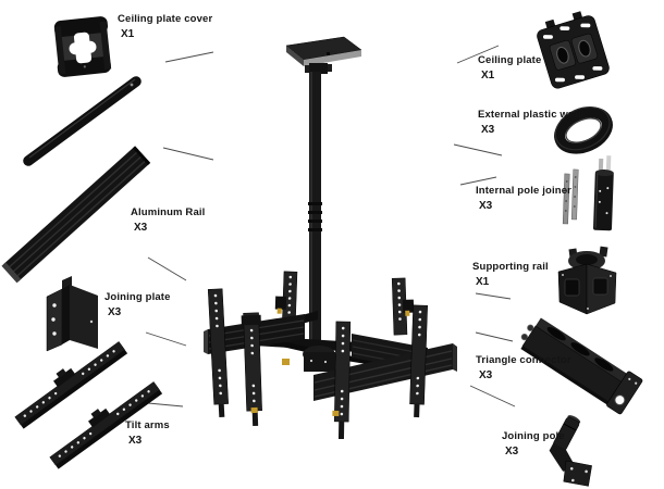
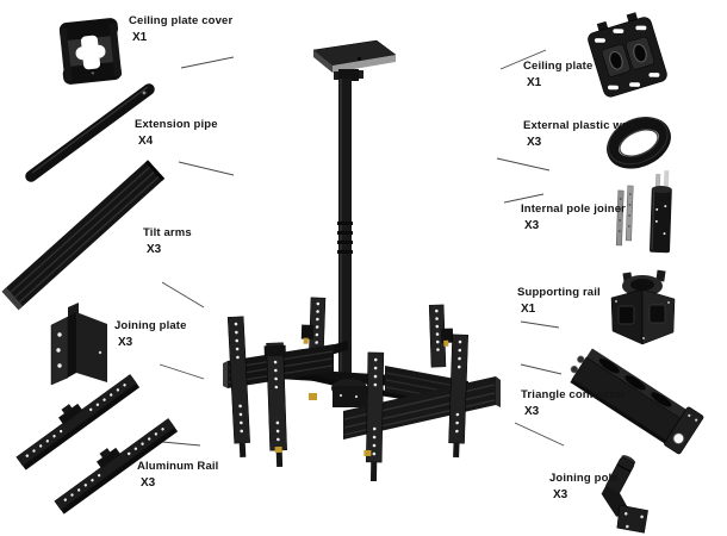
  Ceiling plate cover
  X1
+ Extension pipe
+ X4
- Aluminum Rail
+ Tilt arms
  X3
  Joining plate
  X3
- Tilt arms
+ Aluminum Rail
  X3
  Ceiling plate
  X1
  External plastic wrap
  X3
  Internal pole joiner
  X3
  Supporting rail
  X1
  Triangle connector
  X3
  Joining pole
  X3
